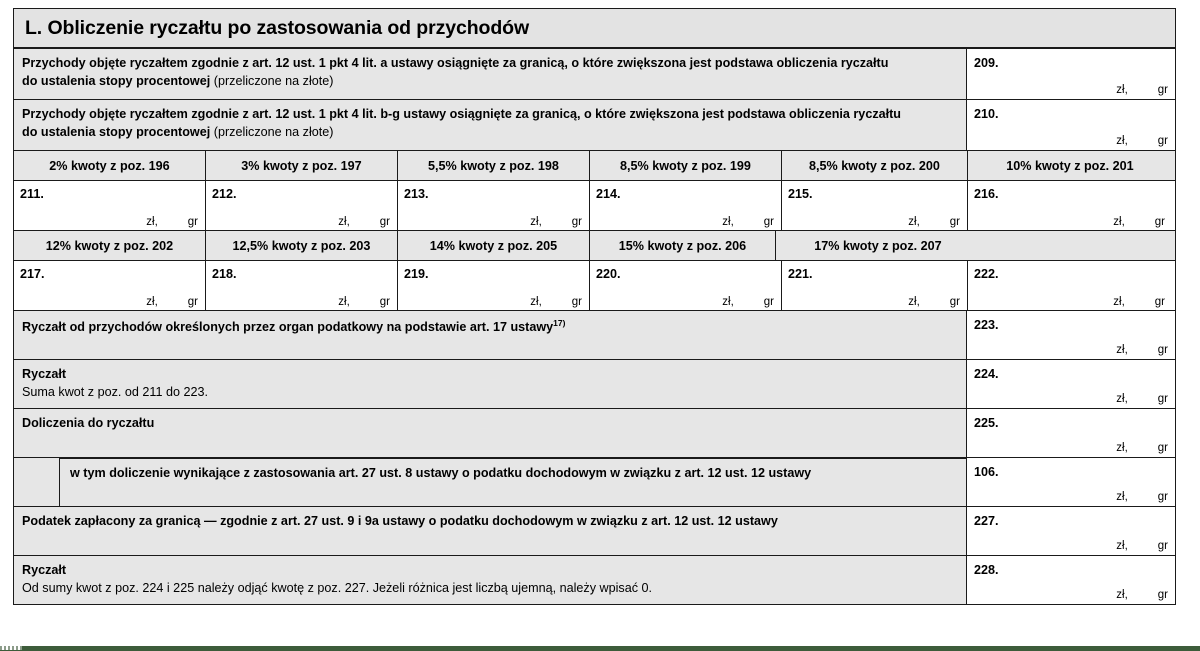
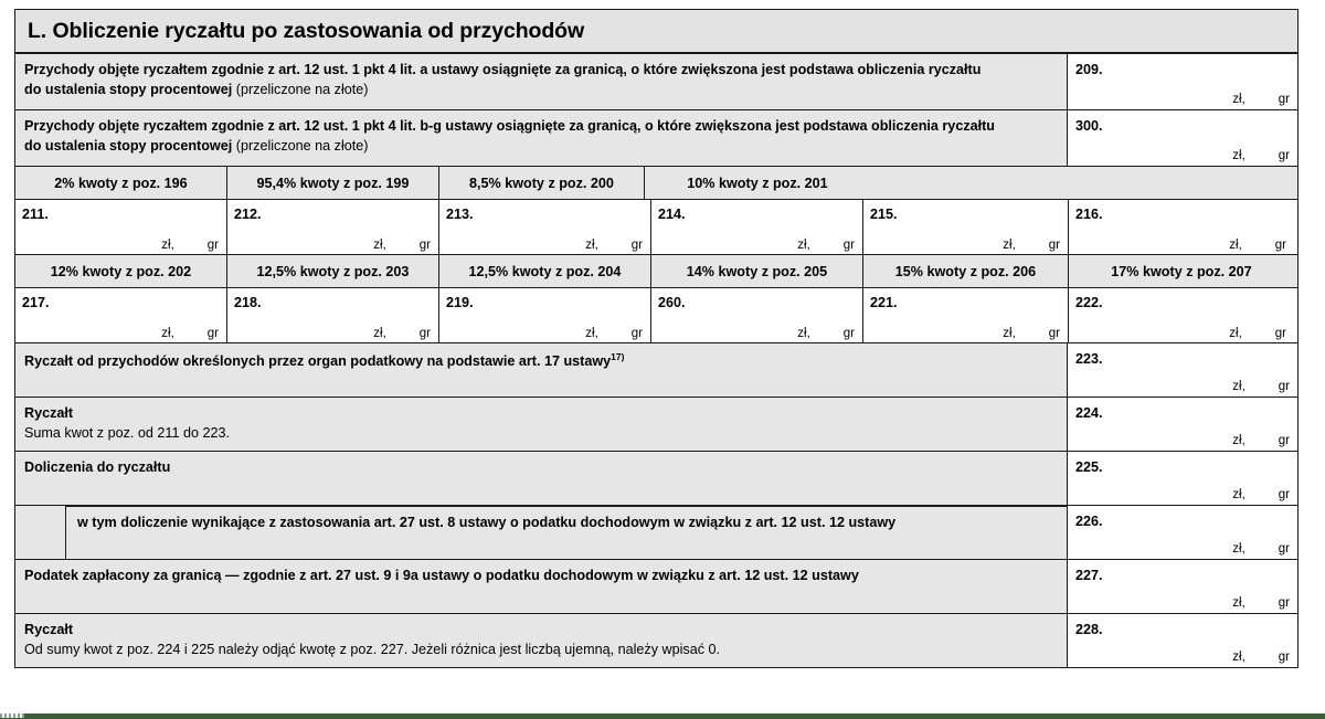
  L. Obliczenie ryczałtu po zastosowania od przychodów
  Przychody objęte ryczałtem zgodnie z art. 12 ust. 1 pkt 4 lit. a ustawy osiągnięte za granicą, o które zwiększona jest podstawa obliczenia ryczałtu
  do ustalenia stopy procentowej (przeliczone na złote)
  209.
  zł, gr
  Przychody objęte ryczałtem zgodnie z art. 12 ust. 1 pkt 4 lit. b-g ustawy osiągnięte za granicą, o które zwiększona jest podstawa obliczenia ryczałtu
  do ustalenia stopy procentowej (przeliczone na złote)
- 210.
+ 300.
  zł, gr
  2% kwoty z poz. 196
- 3% kwoty z poz. 197
- 5,5% kwoty z poz. 198
- 8,5% kwoty z poz. 199
+ 95,4% kwoty z poz. 199
  8,5% kwoty z poz. 200
  10% kwoty z poz. 201
  211.
  zł, gr
  212.
  zł, gr
  213.
  zł, gr
  214.
  zł, gr
  215.
  zł, gr
  216.
  zł, gr
  12% kwoty z poz. 202
  12,5% kwoty z poz. 203
+ 12,5% kwoty z poz. 204
  14% kwoty z poz. 205
  15% kwoty z poz. 206
  17% kwoty z poz. 207
  217.
  zł, gr
  218.
  zł, gr
  219.
  zł, gr
- 220.
+ 260.
  zł, gr
  221.
  zł, gr
  222.
  zł, gr
  Ryczałt od przychodów określonych przez organ podatkowy na podstawie art. 17 ustawy17)
  223.
  zł, gr
  Ryczałt
  Suma kwot z poz. od 211 do 223.
  224.
  zł, gr
  Doliczenia do ryczałtu
  225.
  zł, gr
  w tym doliczenie wynikające z zastosowania art. 27 ust. 8 ustawy o podatku dochodowym w związku z art. 12 ust. 12 ustawy
- 106.
+ 226.
  zł, gr
  Podatek zapłacony za granicą — zgodnie z art. 27 ust. 9 i 9a ustawy o podatku dochodowym w związku z art. 12 ust. 12 ustawy
  227.
  zł, gr
  Ryczałt
  Od sumy kwot z poz. 224 i 225 należy odjąć kwotę z poz. 227. Jeżeli różnica jest liczbą ujemną, należy wpisać 0.
  228.
  zł, gr
